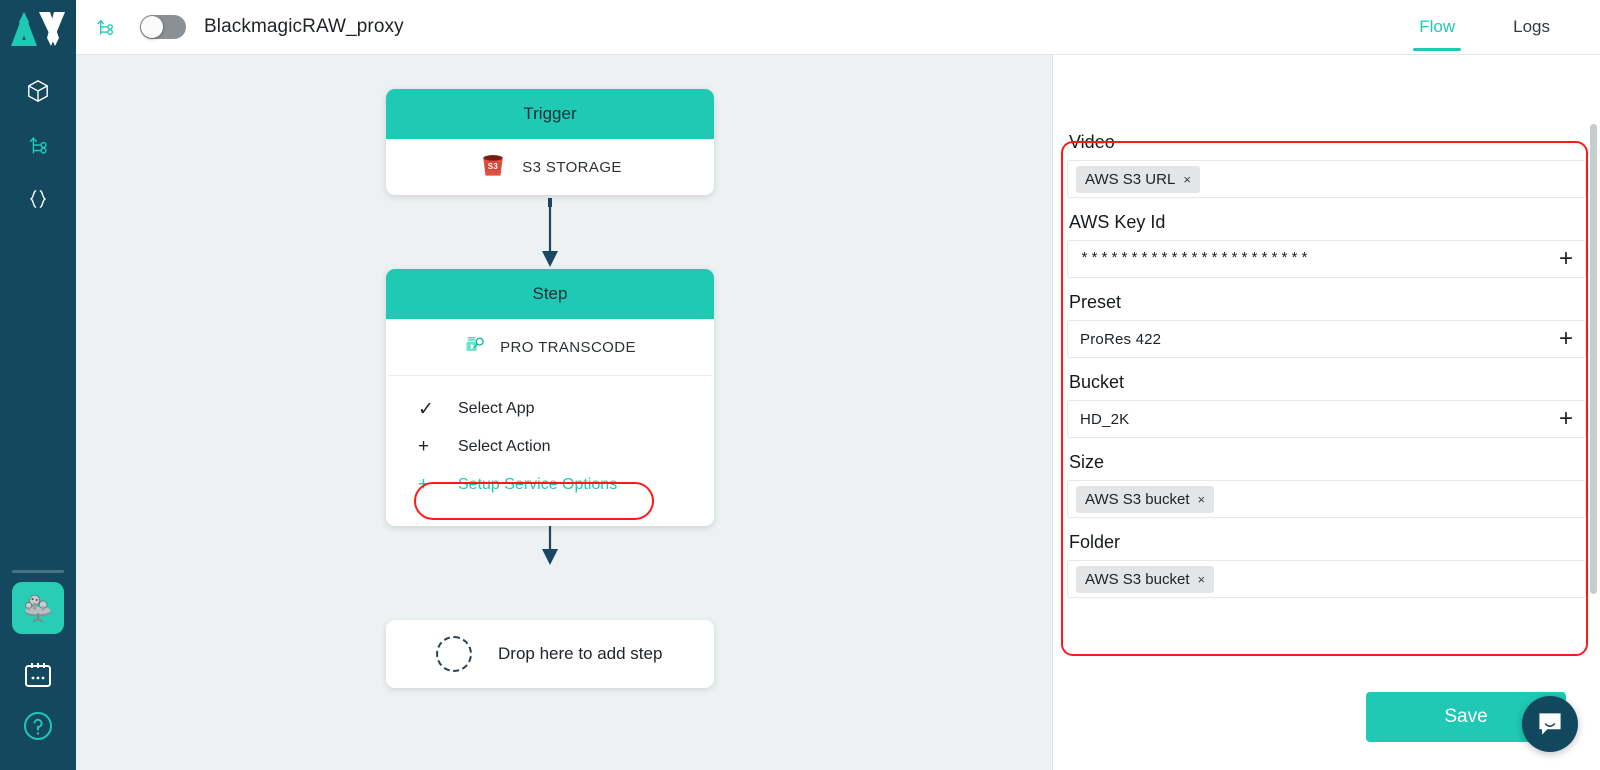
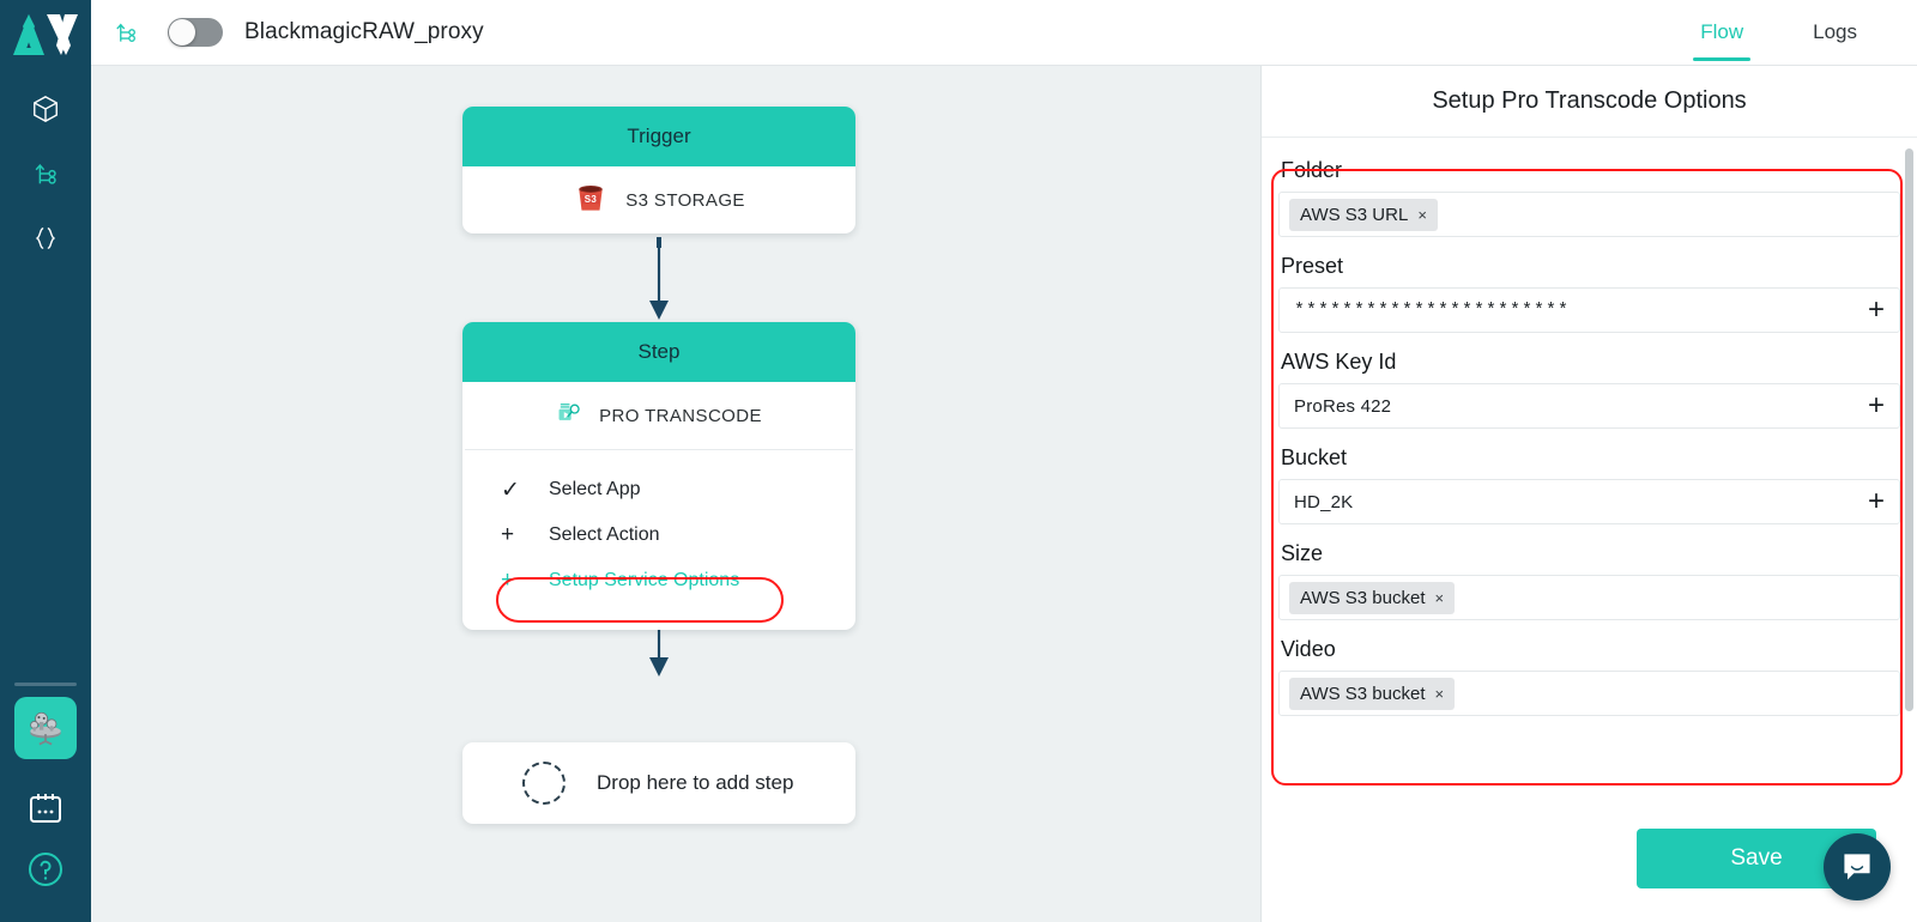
  BlackmagicRAW_proxy
  Flow
  Logs
  Trigger
  S3
  S3 STORAGE
  Step
  PRO TRANSCODE
  ✓
  Select App
  +
  Select Action
  +
  Setup Service Options
  Drop here to add step
+ Setup Pro Transcode Options
- Video
+ Folder
  AWS S3 URL
  ×
- AWS Key Id
+ Preset
  ***********************
  +
- Preset
+ AWS Key Id
  ProRes 422
  +
  Bucket
  HD_2K
  +
  Size
  AWS S3 bucket
  ×
- Folder
+ Video
  AWS S3 bucket
  ×
  Save
